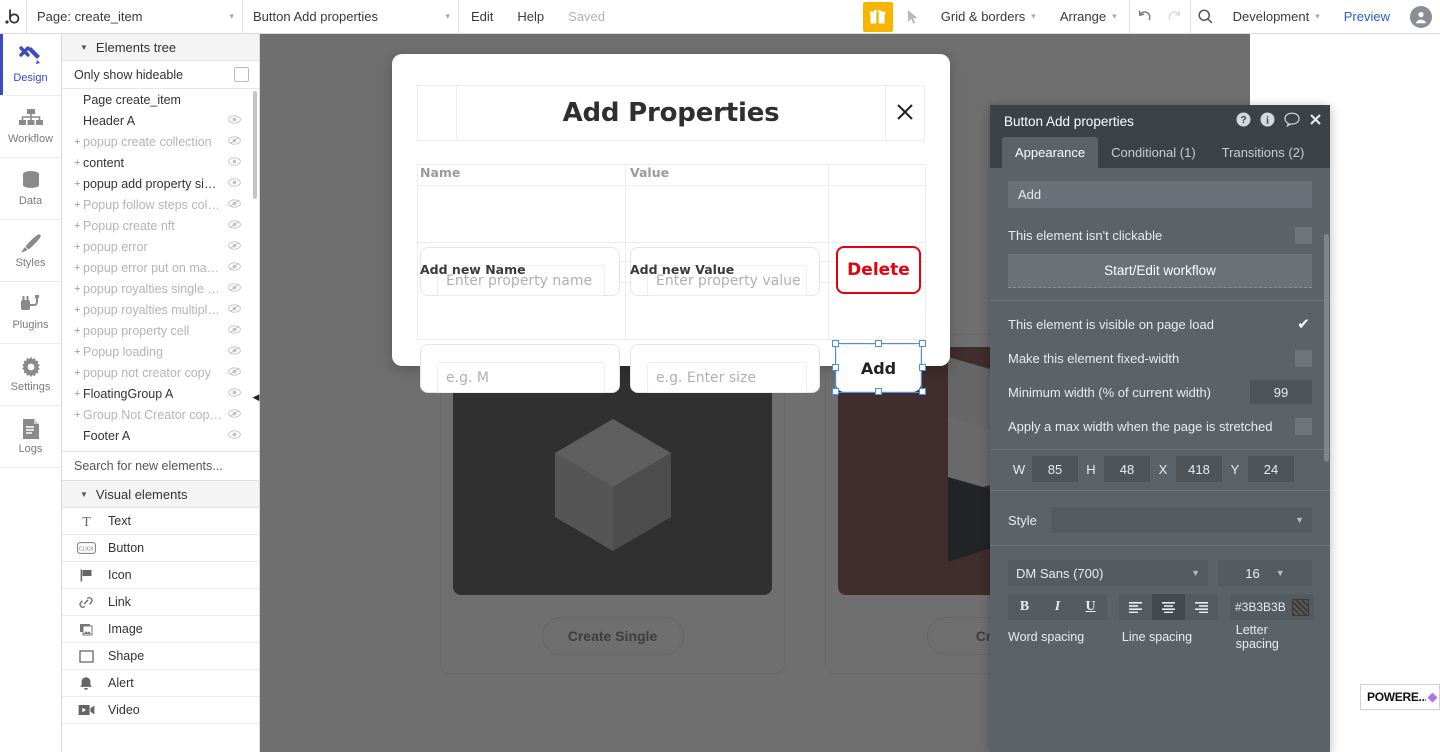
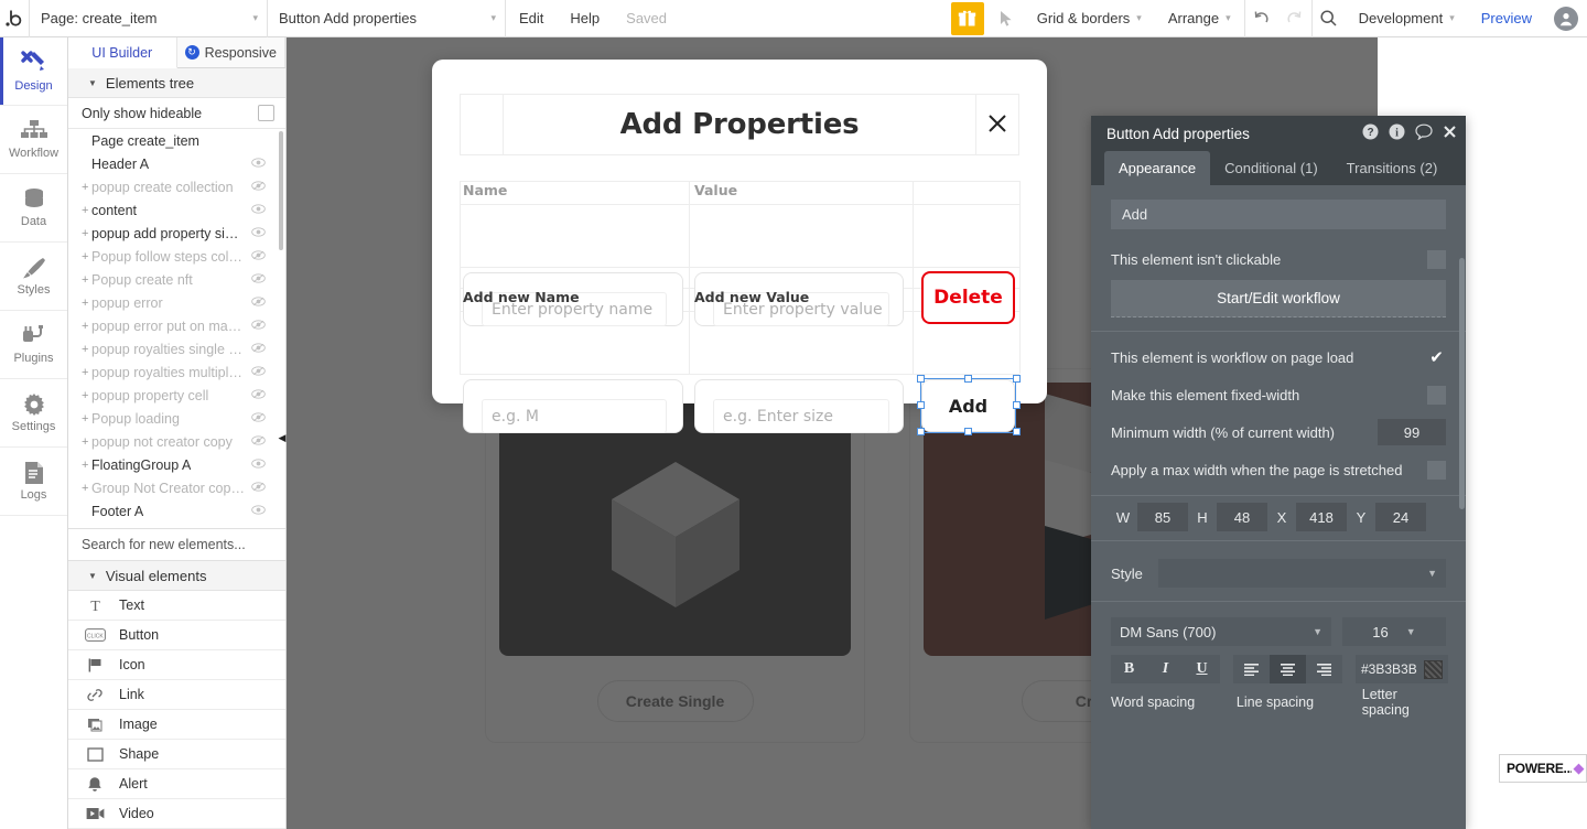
  Page: create_item
  ▾
  Button Add properties
  ▾
  Edit
  Help
  Saved
  Grid & borders
  ▾
  Arrange
  ▾
  Development
  ▾
  Preview
  Design
  Workflow
  Data
  Styles
  Plugins
  Settings
  Logs
+ UI Builder
+ ↻
+ Responsive
  ▼
  Elements tree
  Only show hideable
  Page create_item
  Header A
  +
  popup create collection
  +
  content
  +
  popup add property singl
  +
  Popup follow steps collec
  +
  Popup create nft
  +
  popup error
  +
  popup error put on marke
  +
  popup royalties single col
  +
  popup royalties multiple c
  +
  popup property cell
  +
  Popup loading
  +
  popup not creator copy
  +
  FloatingGroup A
  +
  Group Not Creator copy
  Footer A
  Search for new elements...
  ▼
  Visual elements
  T
  Text
  Button
  Icon
  Link
  Image
  Shape
  Alert
  Video
  ◀
  Create Single
  POWERE..
  ◆
  Add Properties
  Name
  Value
  Enter property name
  Enter property value
  Delete
  Add new Name
  Add new Value
  e.g. M
  e.g. Enter size
  Add
  Button Add properties
  ?
  i
  Appearance
  Conditional (1)
  Transitions (2)
  Add
  This element isn't clickable
  Start/Edit workflow
- This element is visible on page load
+ This element is workflow on page load
  ✔
  Make this element fixed-width
  Minimum width (% of current width)
  99
  Apply a max width when the page is stretched
  W
  85
  H
  48
  X
  418
  Y
  24
  Style
  ▼
  DM Sans (700)
  ▼
  16
  ▼
  B
  I
  U
  #3B3B3B
  Word spacing
  Line spacing
  Letter spacing
